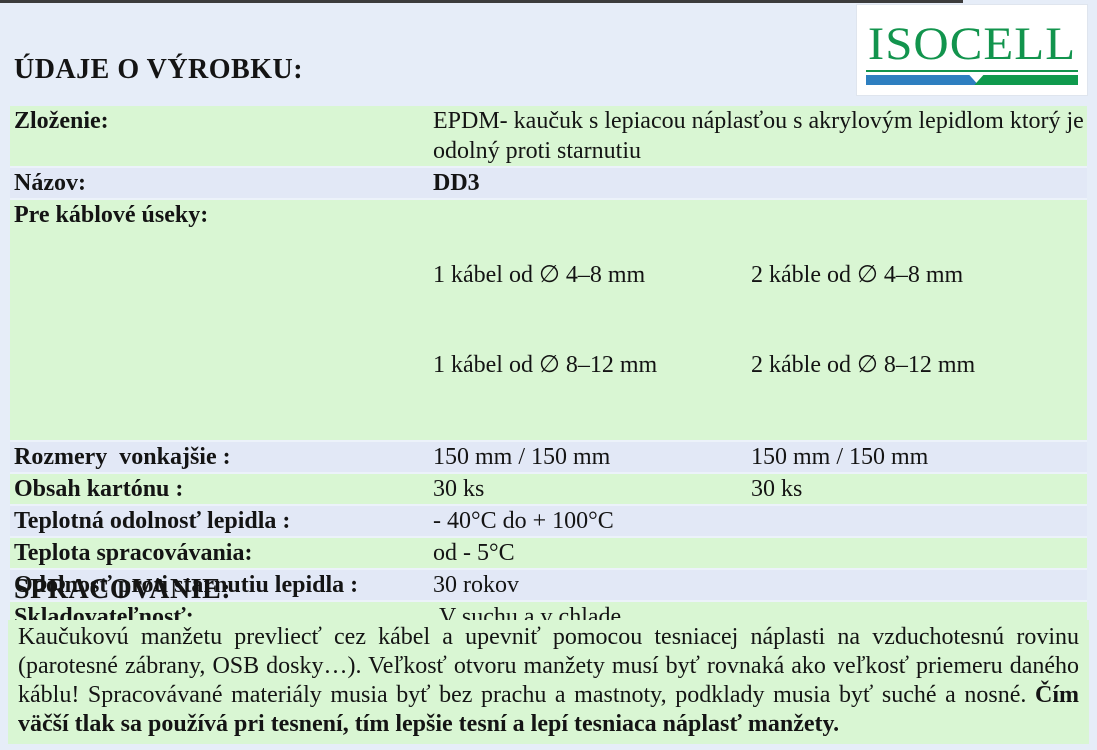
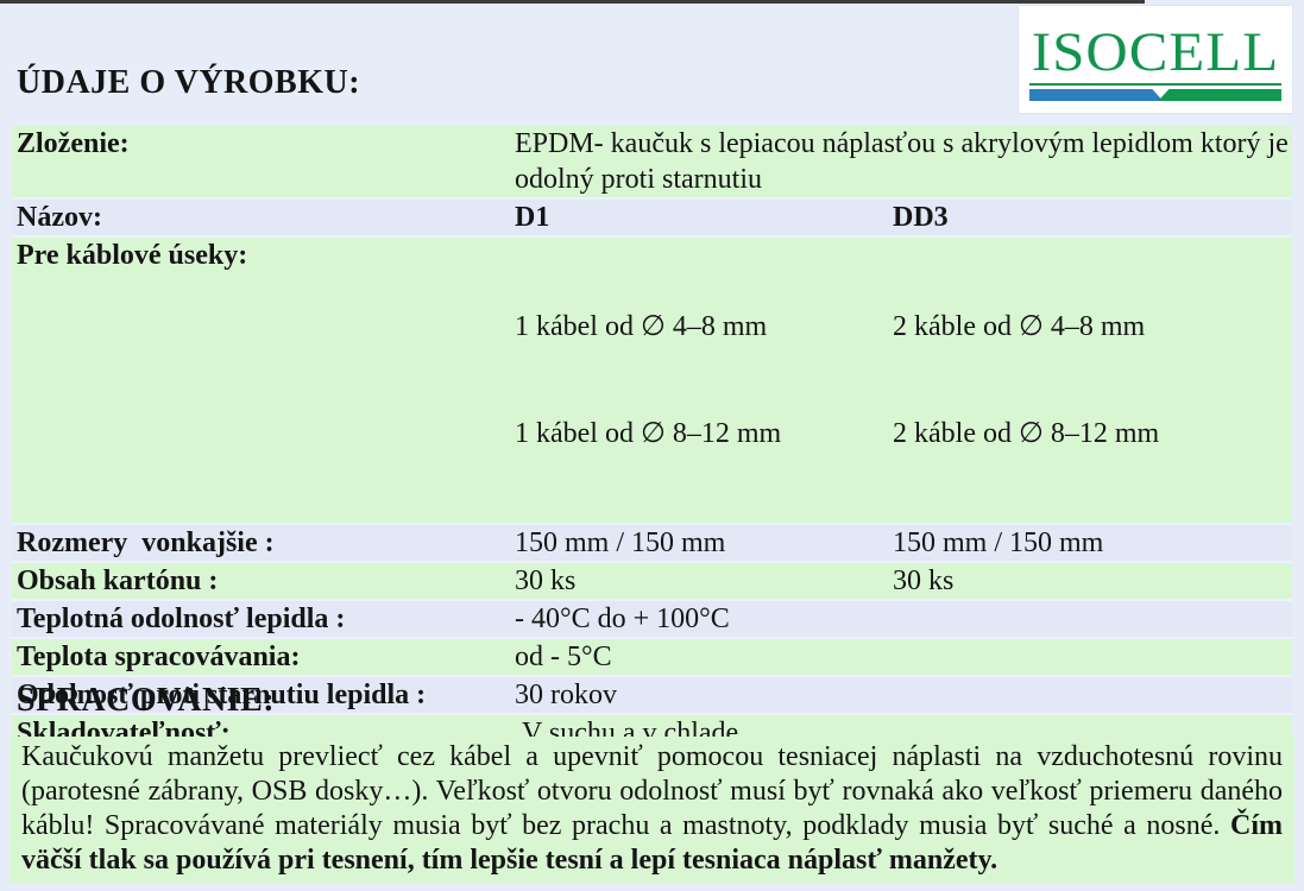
  ISOCELL
  ÚDAJE O VÝROBKU:
  Zloženie:
  EPDM- kaučuk s lepiacou náplasťou s akrylovým lepidlom ktorý je odolný proti starnutiu
  Názov:
+ D1
  DD3
  Pre káblové úseky:
  1 kábel od ∅ 4–8 mm
  1 kábel od ∅ 8–12 mm
  2 káble od ∅ 4–8 mm
  2 káble od ∅ 8–12 mm
  Rozmery vonkajšie :
  150 mm / 150 mm
  150 mm / 150 mm
  Obsah kartónu :
  30 ks
  30 ks
  Teplotná odolnosť lepidla :
  - 40°C do + 100°C
  Teplota spracovávania:
  od - 5°C
  Odolnosť proti starnutiu lepidla :
  30 rokov
  Skladovateľnosť:
  V suchu a v chlade
  SPRACOVANIE:
- Kaučukovú manžetu prevliecť cez kábel a upevniť pomocou tesniacej náplasti na vzduchotesnú rovinu (parotesné zábrany, OSB dosky…). Veľkosť otvoru manžety musí byť rovnaká ako veľkosť priemeru daného káblu! Spracovávané materiály musia byť bez prachu a mastnoty, podklady musia byť suché a nosné. Čím väčší tlak sa používá pri tesnení, tím lepšie tesní a lepí tesniaca náplasť manžety.
+ Kaučukovú manžetu prevliecť cez kábel a upevniť pomocou tesniacej náplasti na vzduchotesnú rovinu (parotesné zábrany, OSB dosky…). Veľkosť otvoru odolnosť musí byť rovnaká ako veľkosť priemeru daného káblu! Spracovávané materiály musia byť bez prachu a mastnoty, podklady musia byť suché a nosné. Čím väčší tlak sa používá pri tesnení, tím lepšie tesní a lepí tesniaca náplasť manžety.
